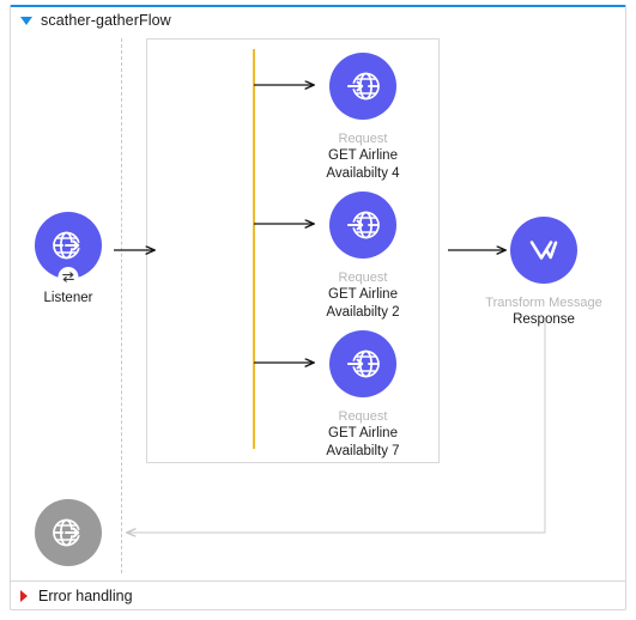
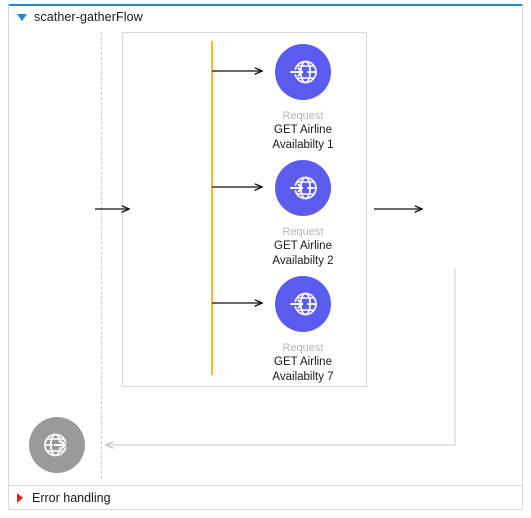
  scather-gatherFlow
- Listener
  Request
  GET Airline
- Availabilty 4
+ Availabilty 1
  Request
  GET Airline
  Availabilty 2
  Request
  GET Airline
  Availabilty 7
- Transform Message
- Response
  Error handling
